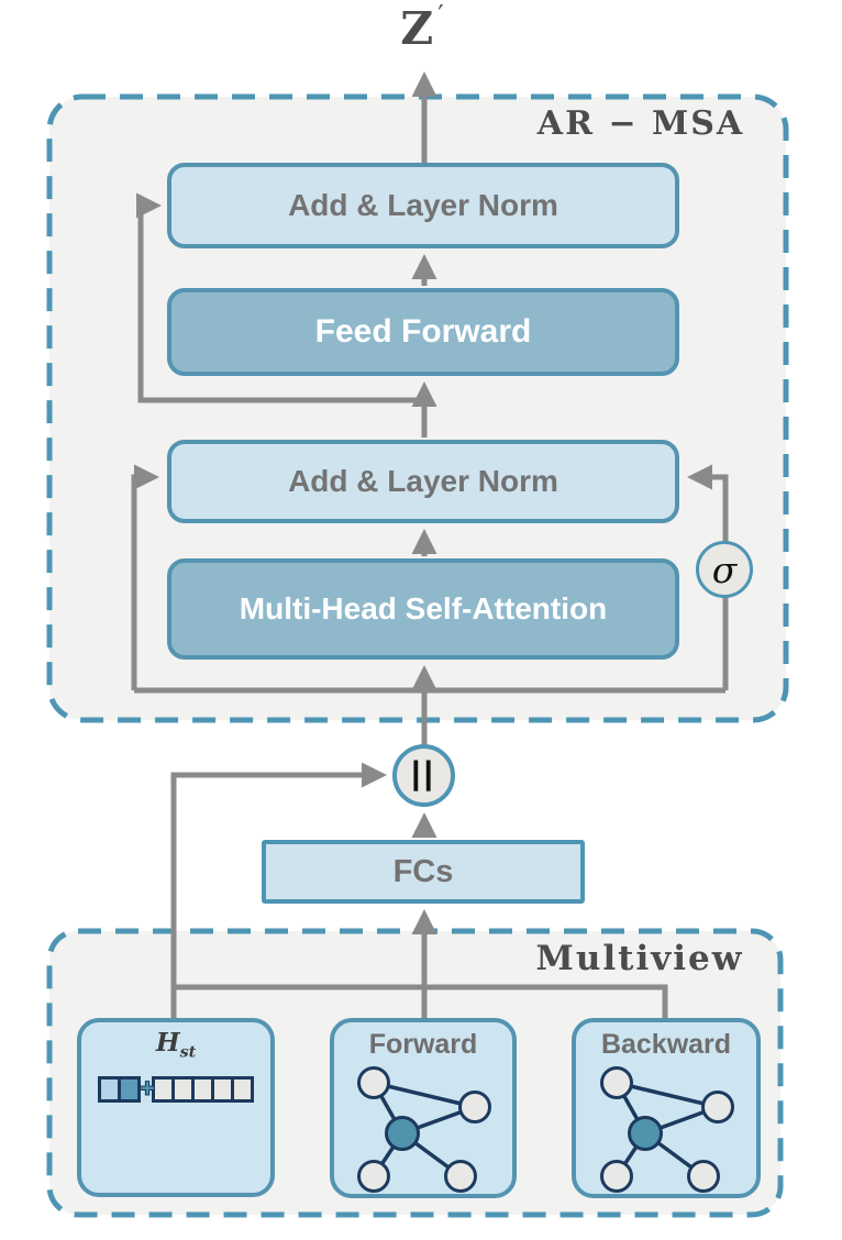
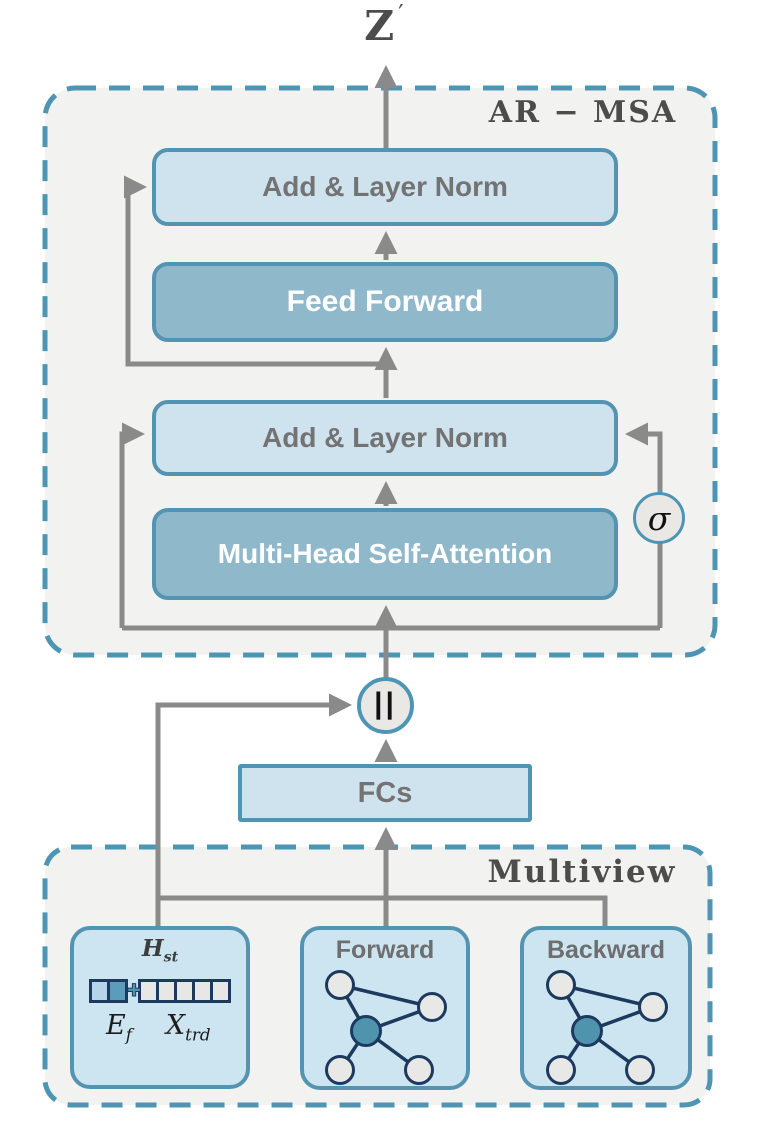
  Z′
  AR − MSA
  Add & Layer Norm
  Feed Forward
  Add & Layer Norm
  Multi-Head Self-Attention
  σ
  ||
  FCs
  Multiview
  Hst
  ✚
+ Ef
+ Xtrd
  Forward
  Backward
